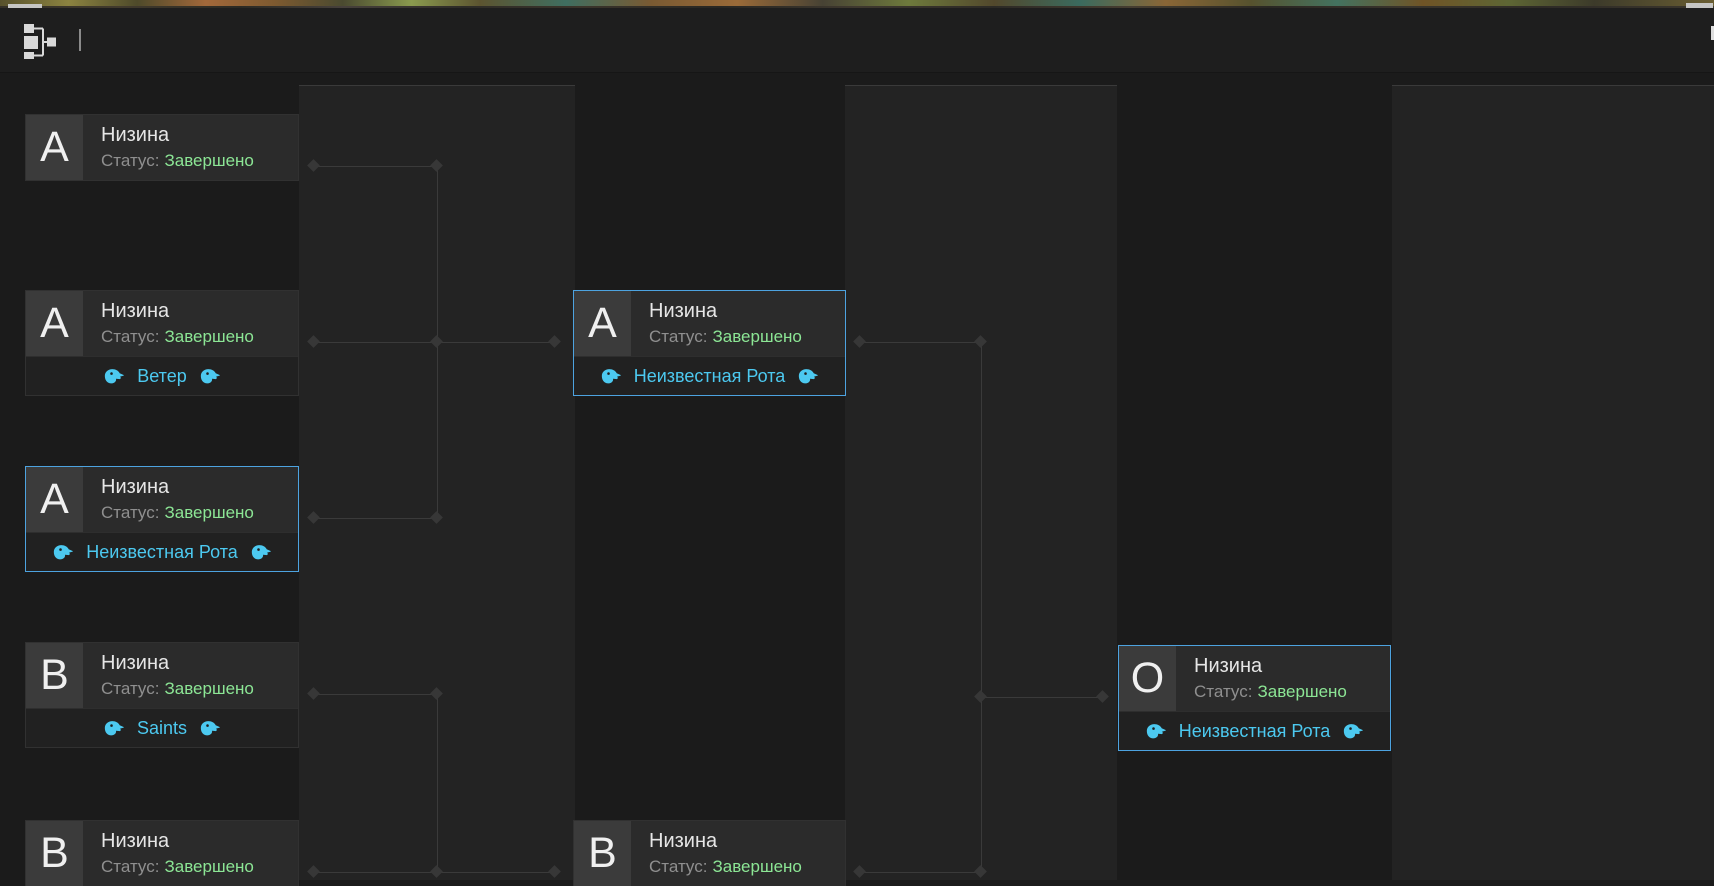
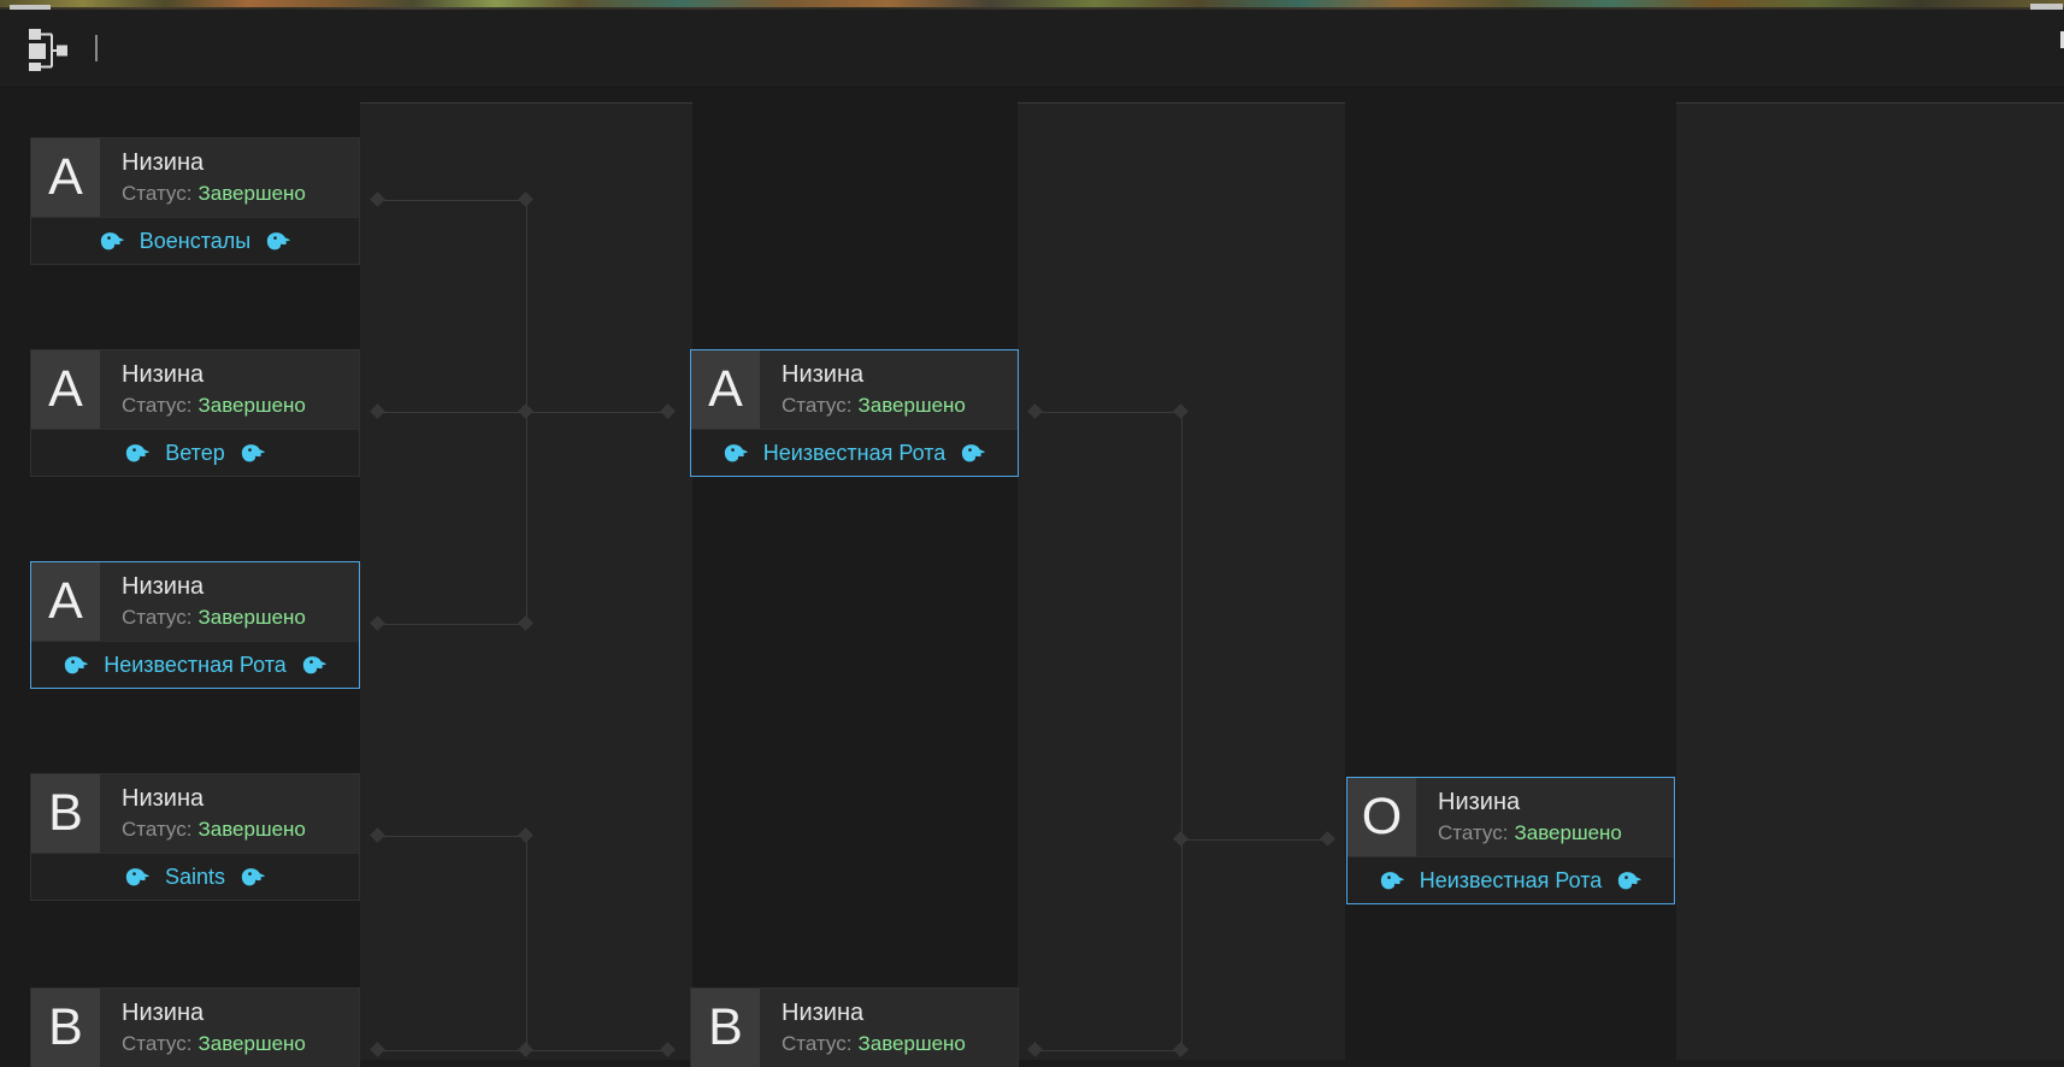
  A
  Низина
  Статус: Завершено
+ Военсталы
  A
  Низина
  Статус: Завершено
  Ветер
  A
  Низина
  Статус: Завершено
  Неизвестная Рота
  B
  Низина
  Статус: Завершено
  Saints
  B
  Низина
  Статус: Завершено
  A
  Низина
  Статус: Завершено
  Неизвестная Рота
  B
  Низина
  Статус: Завершено
  O
  Низина
  Статус: Завершено
  Неизвестная Рота
